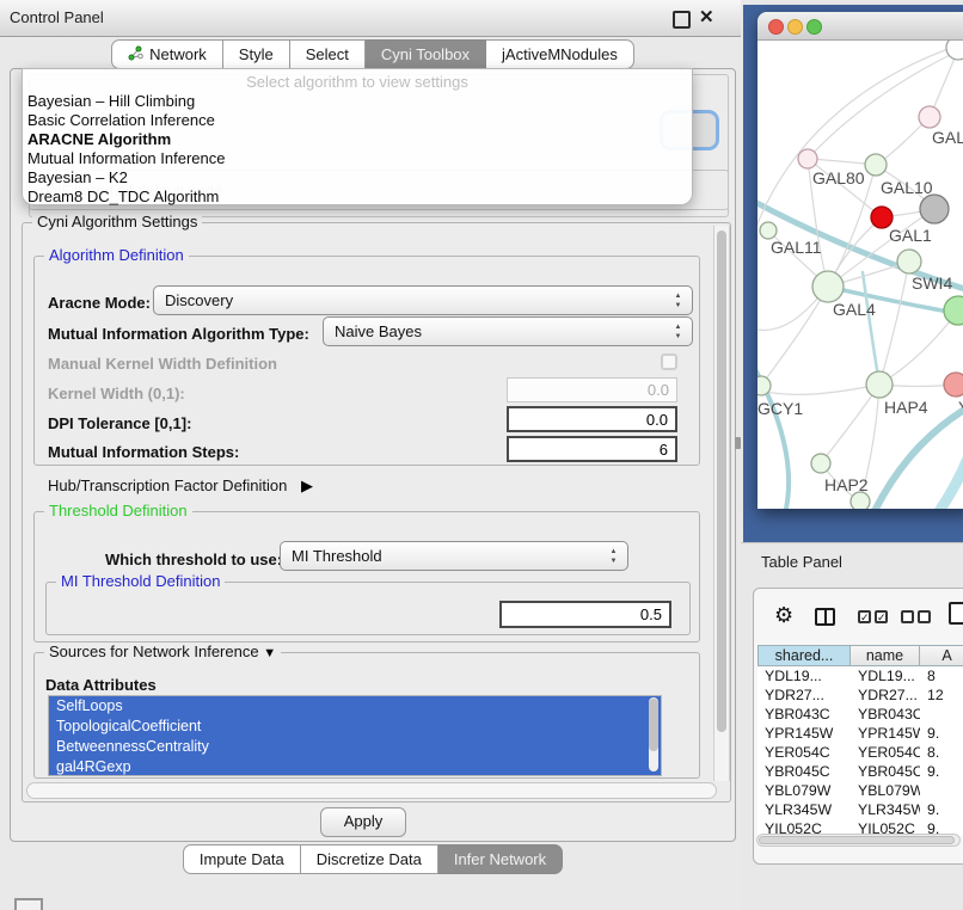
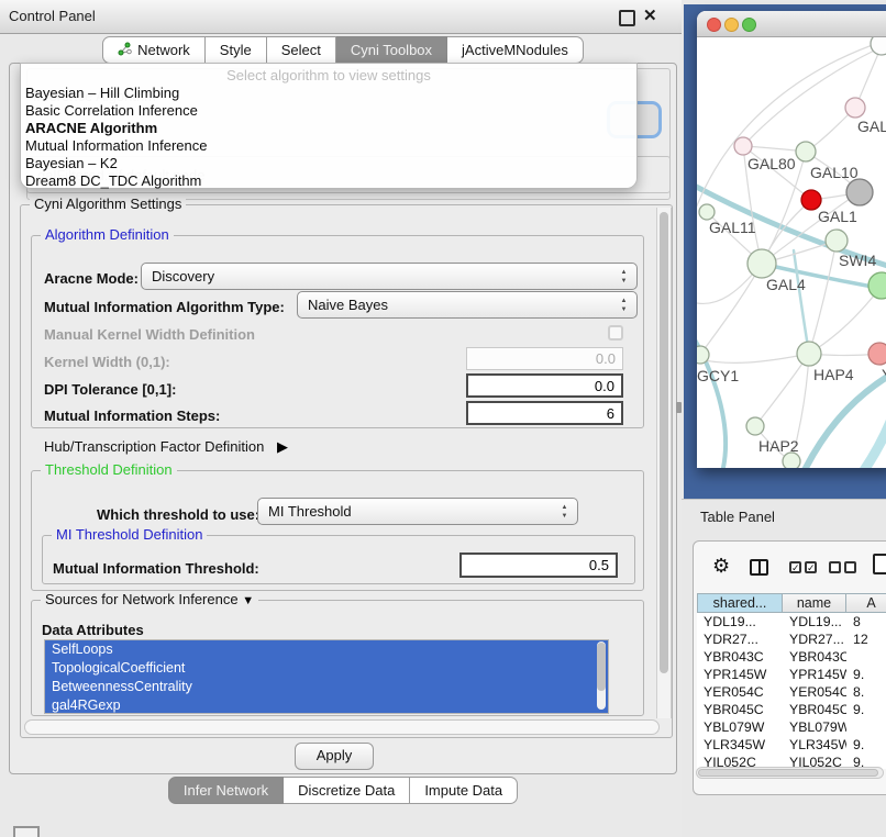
  Control Panel
  ✕
  Network
  Style
  Select
  Cyni Toolbox
  jActiveMNodules
  Select algorithm to view settings
  Bayesian – Hill Climbing
  Basic Correlation Inference
  ARACNE Algorithm
  Mutual Information Inference
  Bayesian – K2
  Dream8 DC_TDC Algorithm
  Cyni Algorithm Settings
  Algorithm Definition
  Aracne Mode:
  Discovery
  Mutual Information Algorithm Type:
  Naive Bayes
  Manual Kernel Width Definition
  Kernel Width (0,1):
  0.0
  DPI Tolerance [0,1]:
  0.0
  Mutual Information Steps:
  6
  Hub/Transcription Factor Definition ▶
  Threshold Definition
  Which threshold to use
  MI Threshold
  MI Threshold Definition
+ Mutual Information Threshold:
  0.5
  Sources for Network Inference ▼
  Data Attributes
  SelfLoops
  TopologicalCoefficient
  BetweennessCentrality
  gal4RGexp
  Apply
- Impute Data
+ Infer Network
  Discretize Data
- Infer Network
+ Impute Data
  GAL
  GAL80
  GAL10
  GAL11
  GAL1
  SWI4
  GAL4
  GCY1
  HAP4
  HAP2
  Table Panel
  ⚙
  ✓
  ✓
  shared...
  name
  A
  YDL19...
  YDL19...
  8
  YDR27...
  YDR27...
  12
  YBR043C
  YBR043C
  YPR145W
  YPR145W
  9.
  YER054C
  YER054C
  8.
  YBR045C
  YBR045C
  9.
  YBL079W
  YBL079W
  YLR345W
  YLR345W
  9.
  YIL052C
  YIL052C
  9.
